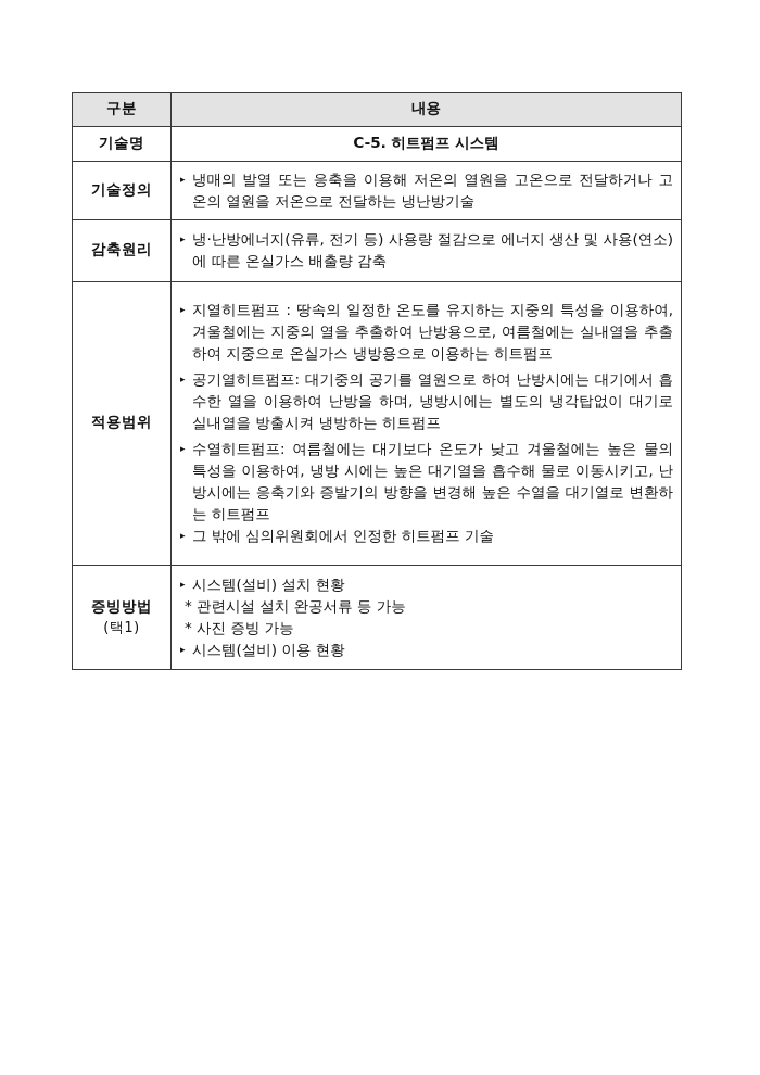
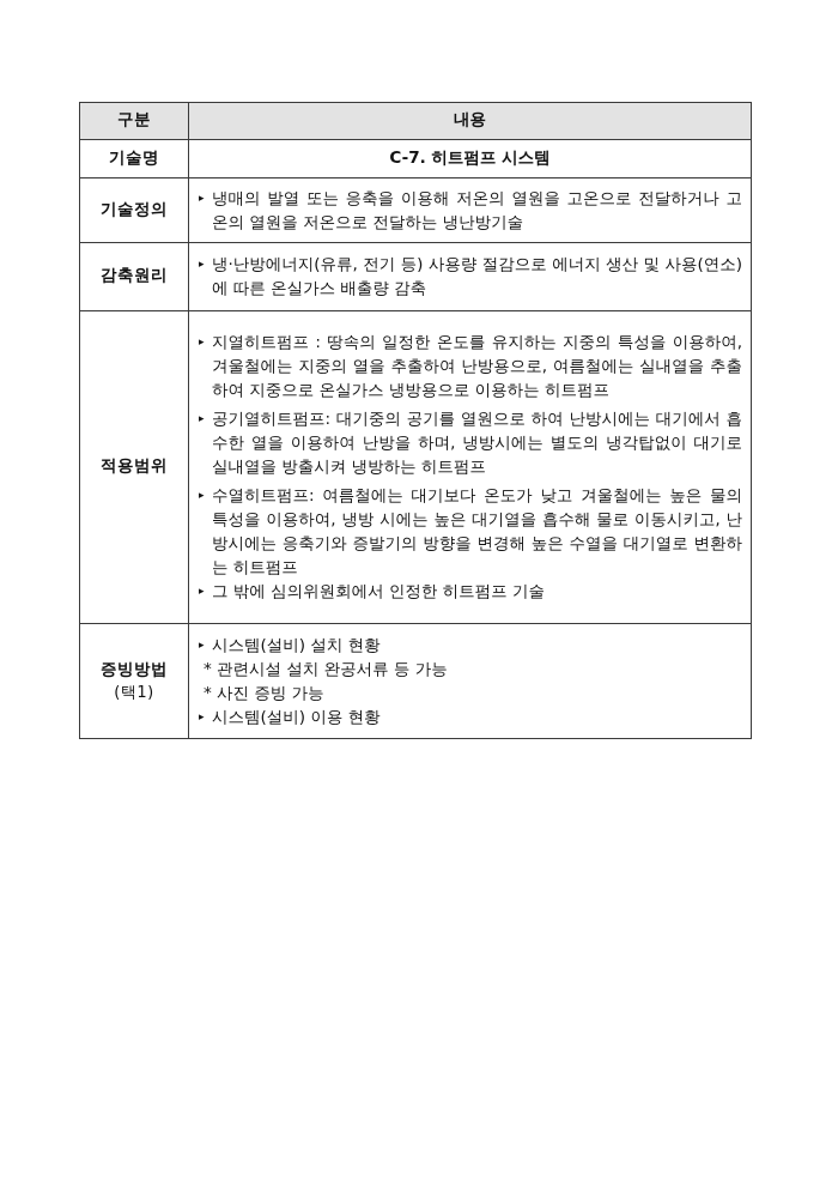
  구분	내용
- 기술명	C-5. 히트펌프 시스템
+ 기술명	C-7. 히트펌프 시스템
  기술정의	▸ 냉매의 발열 또는 응축을 이용해 저온의 열원을 고온으로 전달하거나 고온의 열원을 저온으로 전달하는 냉난방기술
  감축원리	▸ 냉·난방에너지(유류, 전기 등) 사용량 절감으로 에너지 생산 및 사용(연소)에 따른 온실가스 배출량 감축
  적용범위	▸ 지열히트펌프 : 땅속의 일정한 온도를 유지하는 지중의 특성을 이용하여, 겨울철에는 지중의 열을 추출하여 난방용으로, 여름철에는 실내열을 추출하여 지중으로 온실가스 냉방용으로 이용하는 히트펌프 ▸ 공기열히트펌프: 대기중의 공기를 열원으로 하여 난방시에는 대기에서 흡수한 열을 이용하여 난방을 하며, 냉방시에는 별도의 냉각탑없이 대기로 실내열을 방출시켜 냉방하는 히트펌프 ▸ 수열히트펌프: 여름철에는 대기보다 온도가 낮고 겨울철에는 높은 물의 특성을 이용하여, 냉방 시에는 높은 대기열을 흡수해 물로 이동시키고, 난방시에는 응축기와 증발기의 방향을 변경해 높은 수열을 대기열로 변환하는 히트펌프 ▸ 그 밖에 심의위원회에서 인정한 히트펌프 기술
  증빙방법 (택1)	▸ 시스템(설비) 설치 현황 * 관련시설 설치 완공서류 등 가능 * 사진 증빙 가능 ▸ 시스템(설비) 이용 현황
